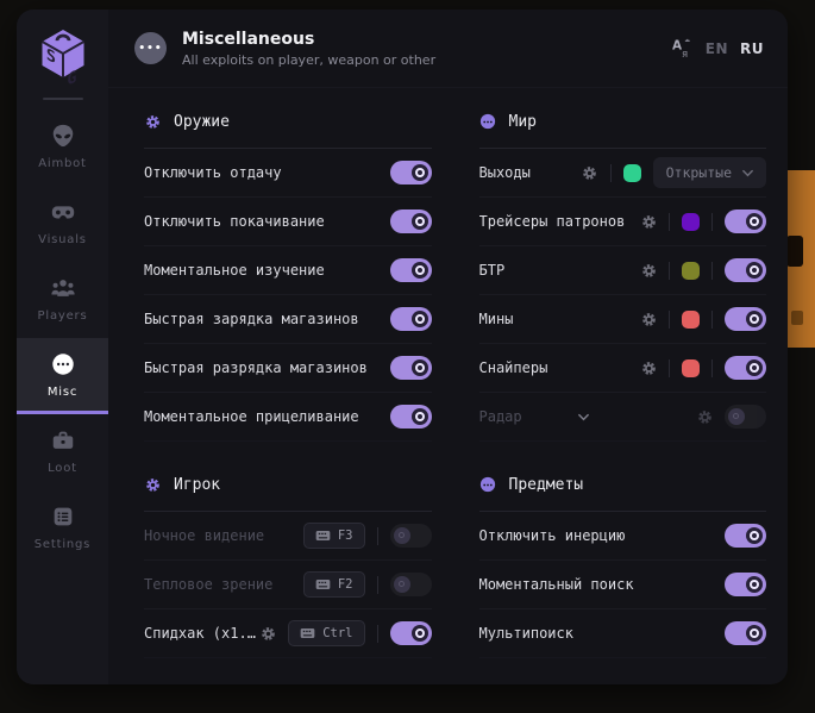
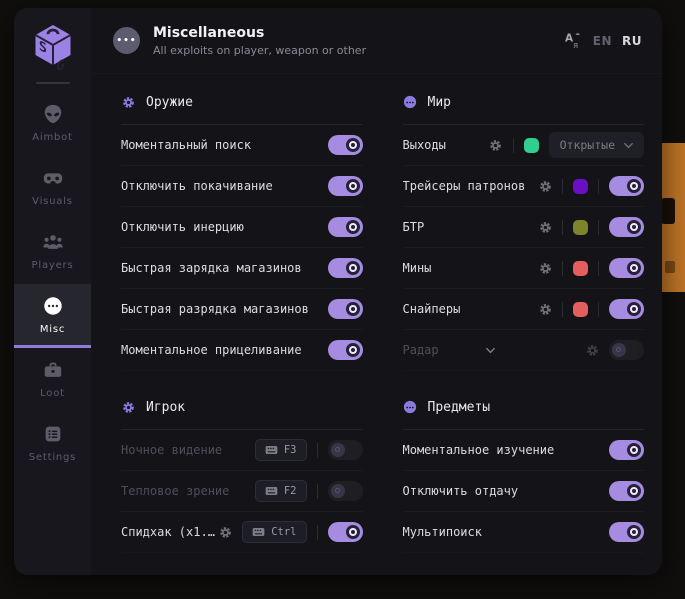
  Aimbot
  Visuals
  Players
  Misc
  Loot
  Settings
  •••
  Miscellaneous
  All exploits on player, weapon or other
  A
  я
  EN
  RU
  Оружие
- Отключить отдачу
+ Моментальный поиск
  Отключить покачивание
- Моментальное изучение
+ Отключить инерцию
  Быстрая зарядка магазинов
  Быстрая разрядка магазинов
  Моментальное прицеливание
  Игрок
  Ночное видение
  F3
  Тепловое зрение
  F2
  Спидхак (x1.8
  Ctrl
  Мир
  Выходы
  Открытые
  Трейсеры патронов
  БТР
  Мины
  Снайперы
  Радар
  Предметы
- Отключить инерцию
+ Моментальное изучение
- Моментальный поиск
+ Отключить отдачу
  Мультипоиск
